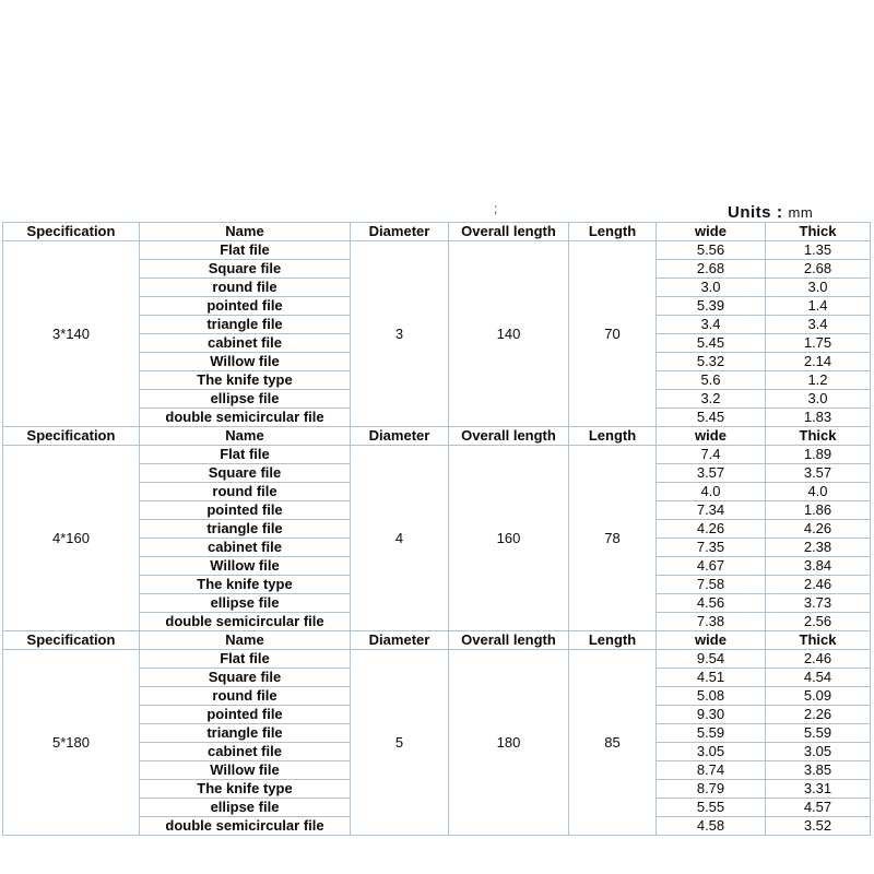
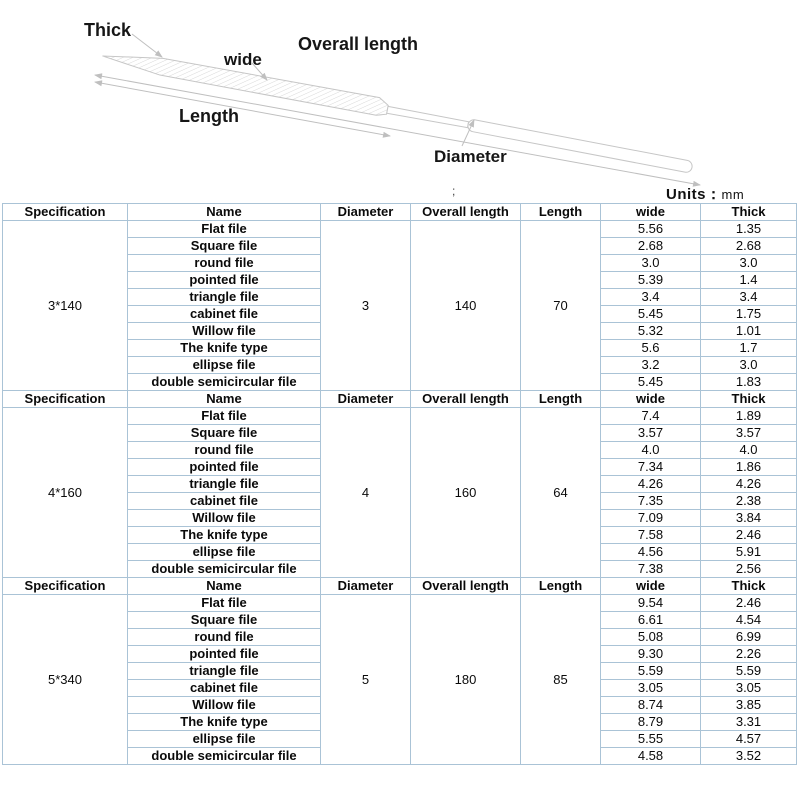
+ Thick
+ Overall length
+ wide
+ Length
+ Diameter
  Units：mm
  ;
  Specification	Name	Diameter	Overall length	Length	wide	Thick
  3*140	Flat file	3	140	70	5.56	1.35
  Square file	2.68	2.68
  round file	3.0	3.0
  pointed file	5.39	1.4
  triangle file	3.4	3.4
  cabinet file	5.45	1.75
- Willow file	5.32	2.14
+ Willow file	5.32	1.01
- The knife type	5.6	1.2
+ The knife type	5.6	1.7
  ellipse file	3.2	3.0
  double semicircular file	5.45	1.83
  Specification	Name	Diameter	Overall length	Length	wide	Thick
- 4*160	Flat file	4	160	78	7.4	1.89
+ 4*160	Flat file	4	160	64	7.4	1.89
  Square file	3.57	3.57
  round file	4.0	4.0
  pointed file	7.34	1.86
  triangle file	4.26	4.26
  cabinet file	7.35	2.38
- Willow file	4.67	3.84
+ Willow file	7.09	3.84
  The knife type	7.58	2.46
- ellipse file	4.56	3.73
+ ellipse file	4.56	5.91
  double semicircular file	7.38	2.56
  Specification	Name	Diameter	Overall length	Length	wide	Thick
- 5*180	Flat file	5	180	85	9.54	2.46
+ 5*340	Flat file	5	180	85	9.54	2.46
- Square file	4.51	4.54
+ Square file	6.61	4.54
- round file	5.08	5.09
+ round file	5.08	6.99
  pointed file	9.30	2.26
  triangle file	5.59	5.59
  cabinet file	3.05	3.05
  Willow file	8.74	3.85
  The knife type	8.79	3.31
  ellipse file	5.55	4.57
  double semicircular file	4.58	3.52
